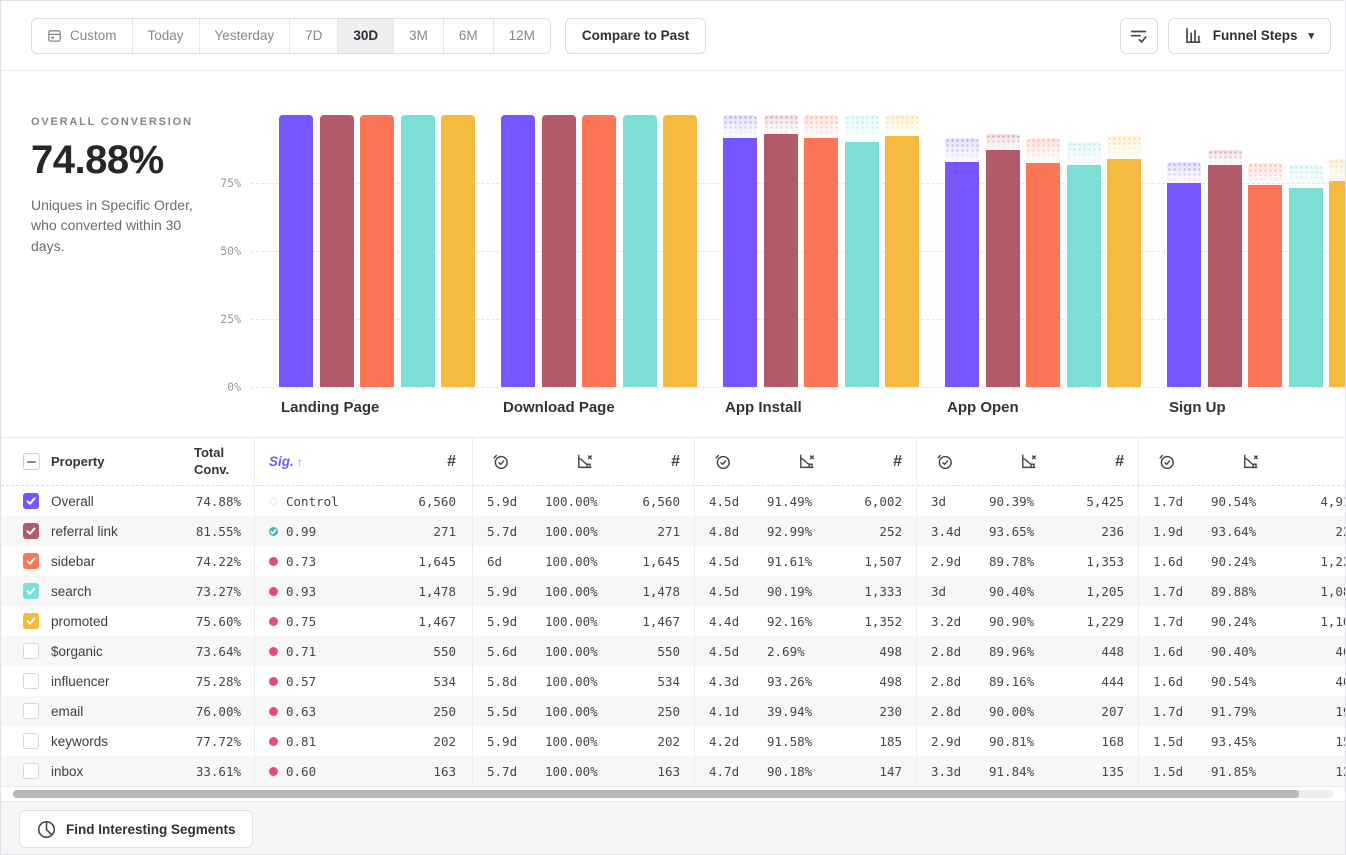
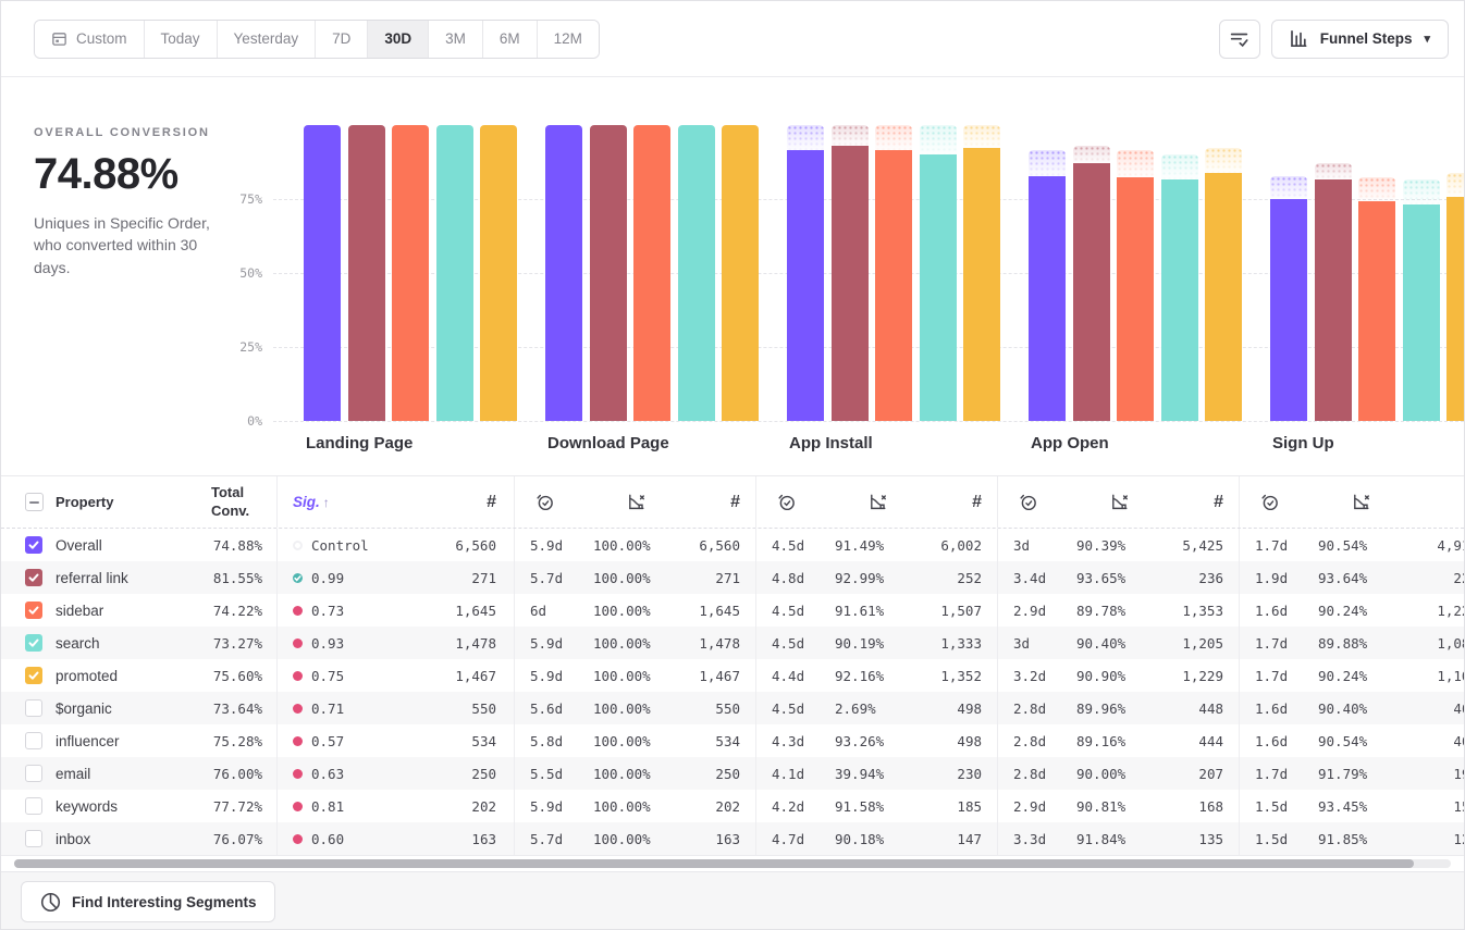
  Custom
  Today
  Yesterday
  7D
  30D
  3M
  6M
  12M
- Compare to Past
  Funnel Steps
  ▾
  OVERALL CONVERSION
  74.88%
  Uniques in Specific Order, who converted within 30 days.
  75%
  50%
  25%
  0%
  Landing Page
  Download Page
  App Install
  App Open
  Sign Up
  Property
  Total Conv.
  Sig.
  ↑
  #
  #
  #
  #
  Overall
  74.88%
  Control
  6,560
  5.9d
  100.00%
  6,560
  4.5d
  91.49%
  6,002
  3d
  90.39%
  5,425
  1.7d
  90.54%
  referral link
  81.55%
  0.99
  271
  5.7d
  100.00%
  271
  4.8d
  92.99%
  252
  3.4d
  93.65%
  236
  1.9d
  93.64%
  sidebar
  74.22%
  0.73
  1,645
  6d
  100.00%
  1,645
  4.5d
  91.61%
  1,507
  2.9d
  89.78%
  1,353
  1.6d
  90.24%
  search
  73.27%
  0.93
  1,478
  5.9d
  100.00%
  1,478
  4.5d
  90.19%
  1,333
  3d
  90.40%
  1,205
  1.7d
  89.88%
  promoted
  75.60%
  0.75
  1,467
  5.9d
  100.00%
  1,467
  4.4d
  92.16%
  1,352
  3.2d
  90.90%
  1,229
  1.7d
  90.24%
  $organic
  73.64%
  0.71
  550
  5.6d
  100.00%
  550
  4.5d
  2.69%
  498
  2.8d
  89.96%
  448
  1.6d
  90.40%
  influencer
  75.28%
  0.57
  534
  5.8d
  100.00%
  534
  4.3d
  93.26%
  498
  2.8d
  89.16%
  444
  1.6d
  90.54%
  email
  76.00%
  0.63
  250
  5.5d
  100.00%
  250
  4.1d
  39.94%
  230
  2.8d
  90.00%
  207
  1.7d
  91.79%
  keywords
  77.72%
  0.81
  202
  5.9d
  100.00%
  202
  4.2d
  91.58%
  185
  2.9d
  90.81%
  168
  1.5d
  93.45%
  inbox
- 33.61%
+ 76.07%
  0.60
  163
  5.7d
  100.00%
  163
  4.7d
  90.18%
  147
  3.3d
  91.84%
  135
  1.5d
  91.85%
  Find Interesting Segments
